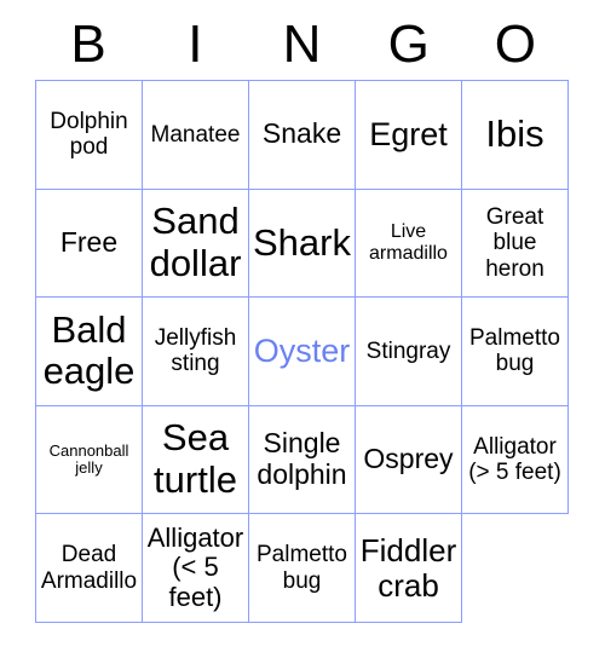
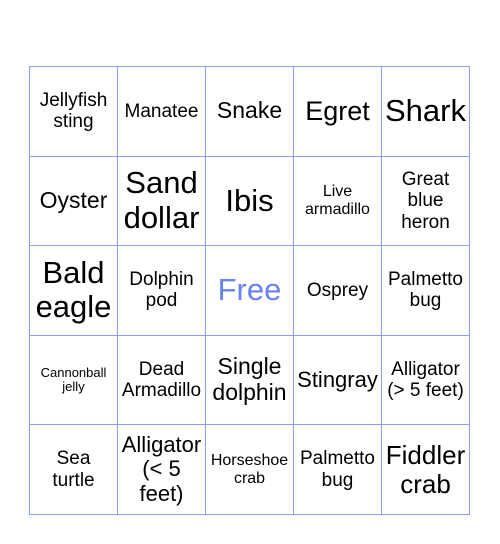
- B
- I
- N
- G
- O
- Dolphin pod
+ Jellyfish sting
  Manatee
  Snake
  Egret
- Ibis
+ Shark
- Free
+ Oyster
  Sand dollar
- Shark
+ Ibis
  Live armadillo
  Great blue heron
  Bald eagle
- Jellyfish sting
+ Dolphin pod
- Oyster
+ Free
- Stingray
+ Osprey
  Palmetto bug
  Cannonball jelly
- Sea turtle
+ Dead Armadillo
  Single dolphin
- Osprey
+ Stingray
  Alligator (> 5 feet)
- Dead Armadillo
+ Sea turtle
  Alligator (< 5 feet)
+ Horseshoe crab
  Palmetto bug
  Fiddler crab
